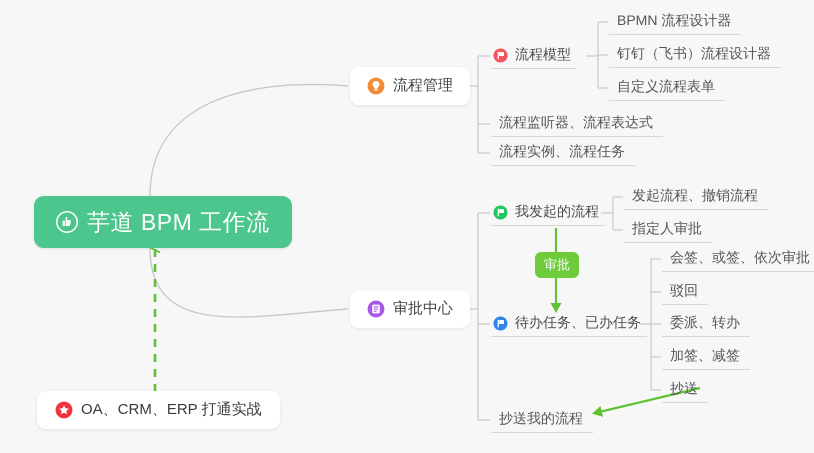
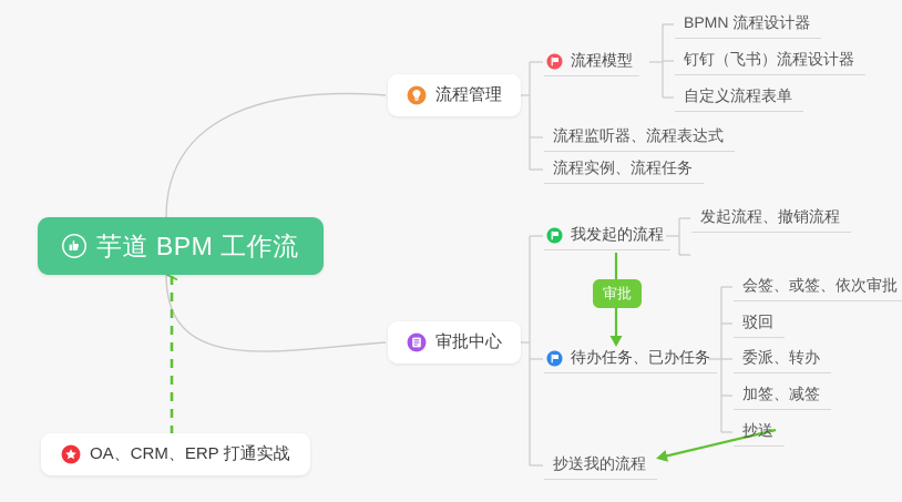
  芋道 BPM 工作流
  流程管理
  流程模型
  BPMN 流程设计器
  钉钉（飞书）流程设计器
  自定义流程表单
  流程监听器、流程表达式
  流程实例、流程任务
  审批中心
  我发起的流程
  发起流程、撤销流程
- 指定人审批
  待办任务、已办任务
  会签、或签、依次审批
  驳回
  委派、转办
  加签、减签
  抄送
  抄送我的流程
  审批
  OA、CRM、ERP 打通实战
